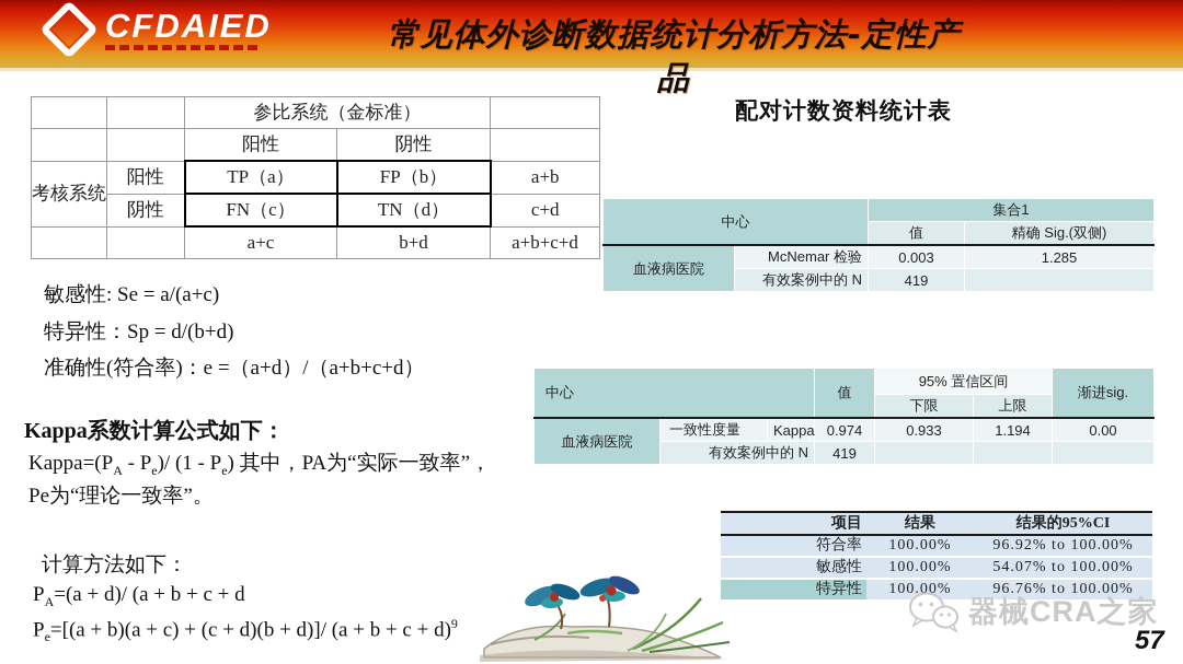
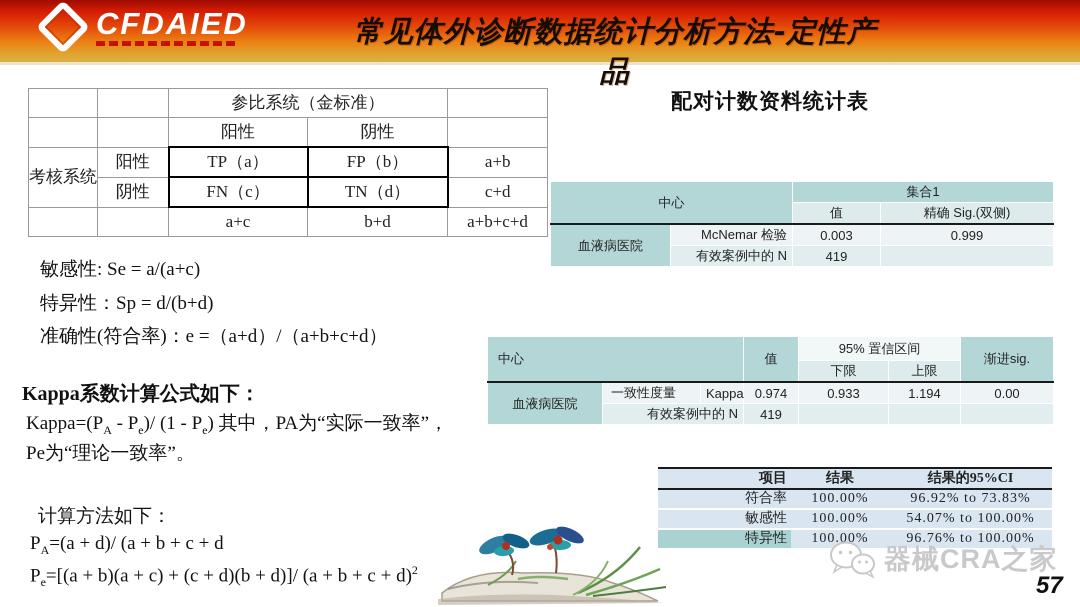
  CFDAIED
  常见体外诊断数据统计分析方法-定性产品
  		参比系统（金标准）
  		阳性	阴性
  考核系统	阳性	TP（a）	FP（b）	a+b
  阴性	FN（c）	TN（d）	c+d
  		a+c	b+d	a+b+c+d
  配对计数资料统计表
  中心	集合1
  值	精确 Sig.(双侧)
- 血液病医院	McNemar 检验	0.003	1.285
+ 血液病医院	McNemar 检验	0.003	0.999
  有效案例中的 N	419
  敏感性: Se = a/(a+c)
  特异性：Sp = d/(b+d)
  准确性(符合率)：e =（a+d）/（a+b+c+d）
  Kappa系数计算公式如下：
  Kappa=(PA - Pe)/ (1 - Pe) 其中，PA为“实际一致率”，
  Pe为“理论一致率”。
  计算方法如下：
  PA=(a + d)/ (a + b + c + d
- Pe=[(a + b)(a + c) + (c + d)(b + d)]/ (a + b + c + d)9
+ Pe=[(a + b)(a + c) + (c + d)(b + d)]/ (a + b + c + d)2
  中心	值	95% 置信区间	渐进sig.
  下限	上限
  血液病医院	一致性度量	Kappa	0.974	0.933	1.194	0.00
  有效案例中的 N	419
  	项目	结果	结果的95%CI
- 	符合率	100.00%	96.92% to 100.00%
+ 	符合率	100.00%	96.92% to 73.83%
  	敏感性	100.00%	54.07% to 100.00%
  	特异性	100.00%	96.76% to 100.00%
  器械CRA之家
  57
